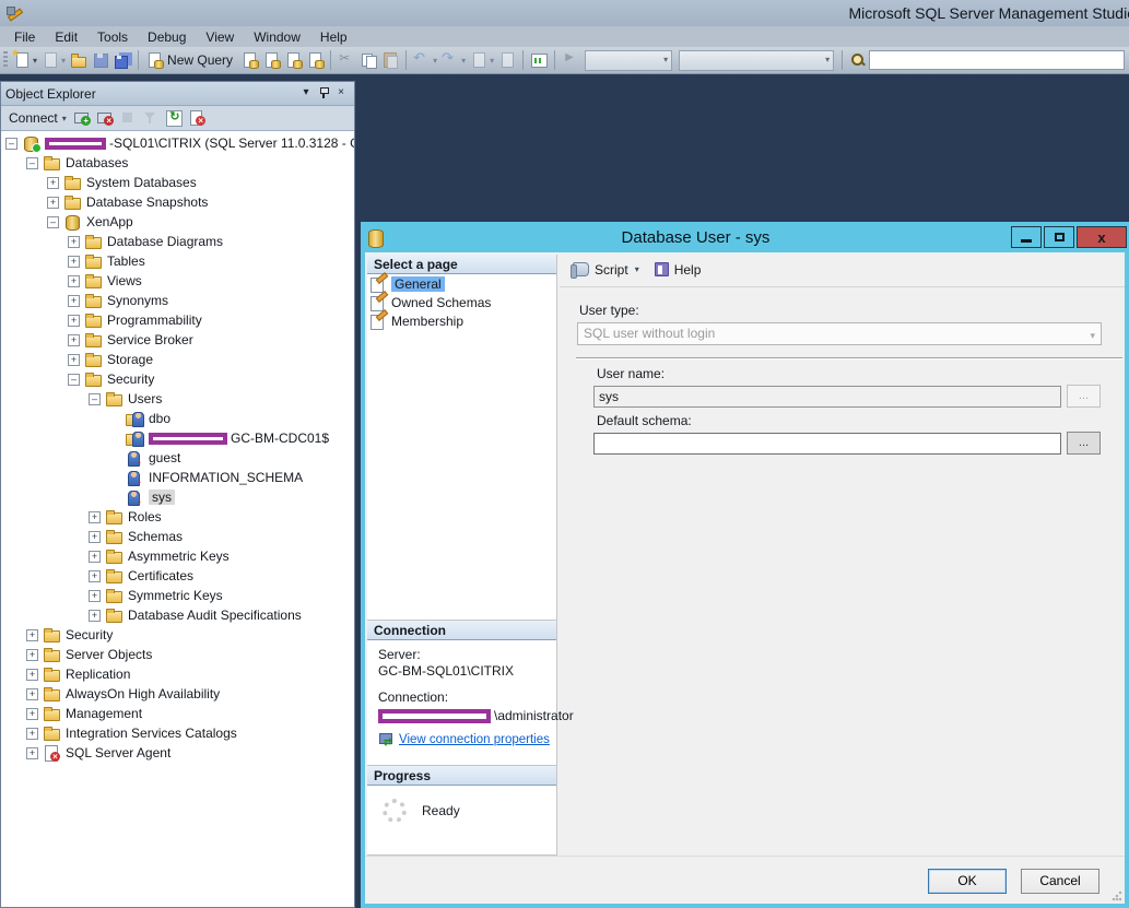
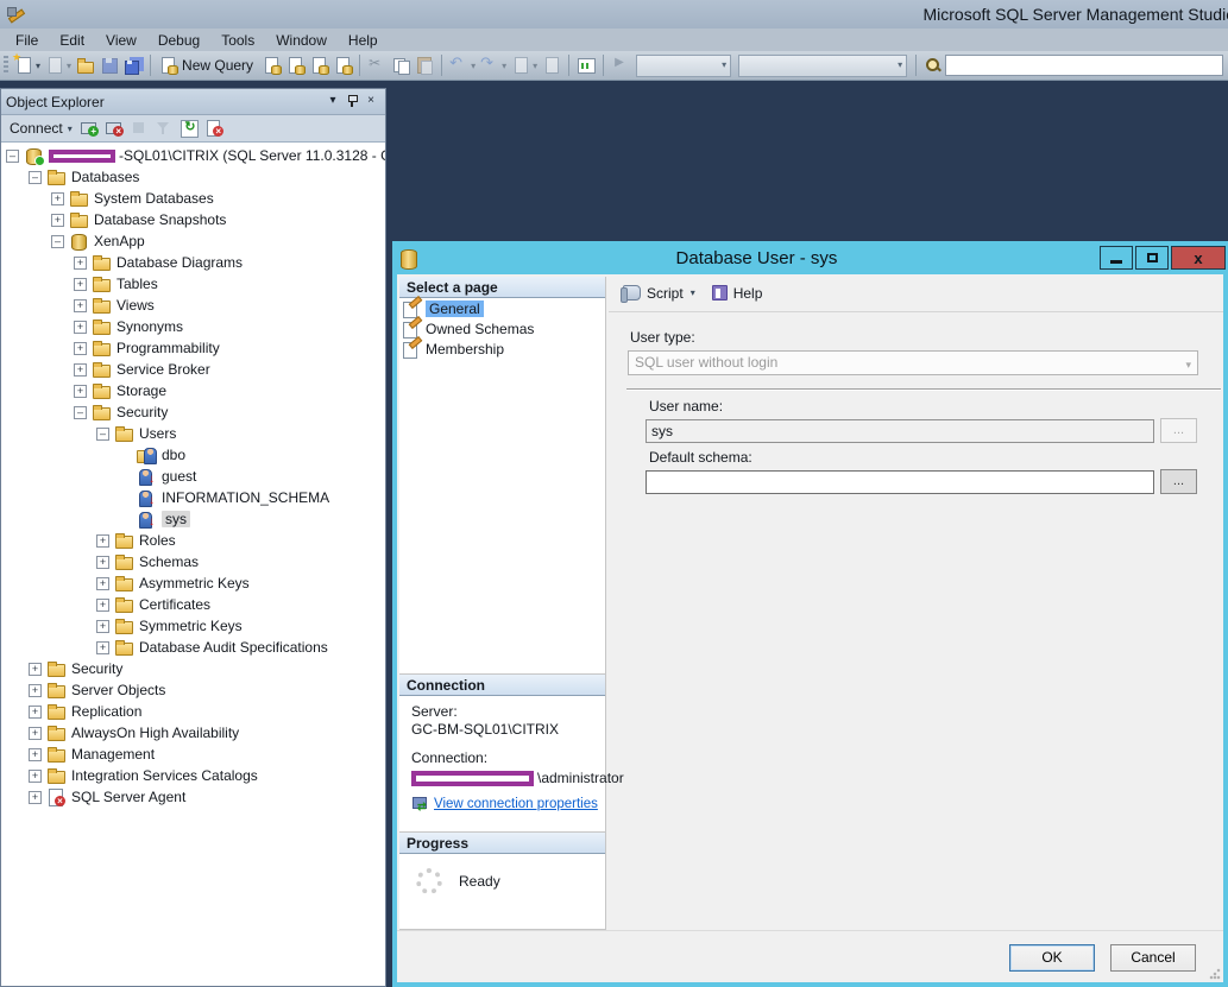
  Microsoft SQL Server Management Studi
  File
  Edit
- Tools
+ View
  Debug
- View
+ Tools
  Window
  Help
  ▾
  ▾
  New Query
  ▾
  ▾
  ▾
  ▾
  ▾
  Object Explorer
  ▾
  ×
  Connect
  ▾
  –
  -SQL01\CITRIX (SQL Server 11.0.3128 -
  –
  Databases
  +
  System Databases
  +
  Database Snapshots
  –
  XenApp
  +
  Database Diagrams
  +
  Tables
  +
  Views
  +
  Synonyms
  +
  Programmability
  +
  Service Broker
  +
  Storage
  –
  Security
  –
  Users
  dbo
- GC-BM-CDC01$
  guest
  INFORMATION_SCHEMA
  sys
  +
  Roles
  +
  Schemas
  +
  Asymmetric Keys
  +
  Certificates
  +
  Symmetric Keys
  +
  Database Audit Specifications
  +
  Security
  +
  Server Objects
  +
  Replication
  +
  AlwaysOn High Availability
  +
  Management
  +
  Integration Services Catalogs
  +
  SQL Server Agent
  Database User - sys
  x
  Select a page
  General
  Owned Schemas
  Membership
  Connection
  Server:
  GC-BM-SQL01\CITRIX
  Connection:
  \administrator
  View connection properties
  Progress
  Ready
  Script
  ▾
  Help
  User type:
  SQL user without login
  ▾
  User name:
  sys
  ...
  Default schema:
  ...
  OK
  Cancel
